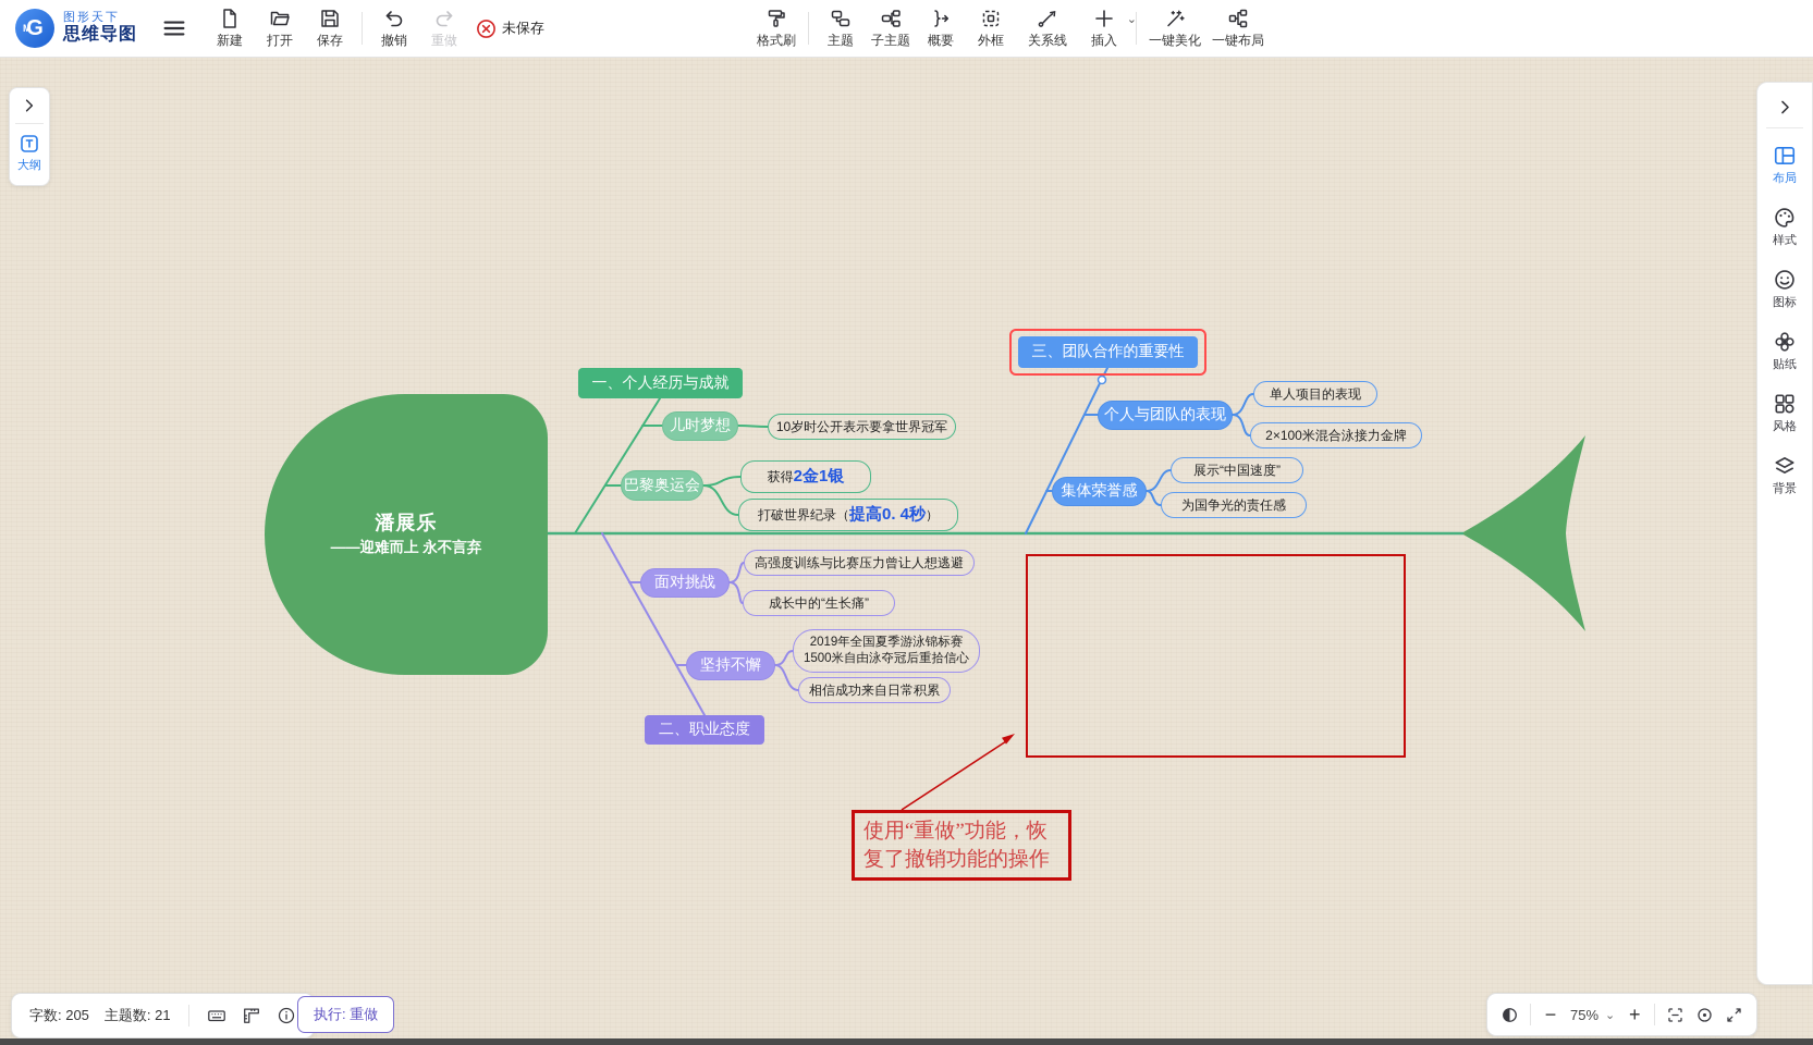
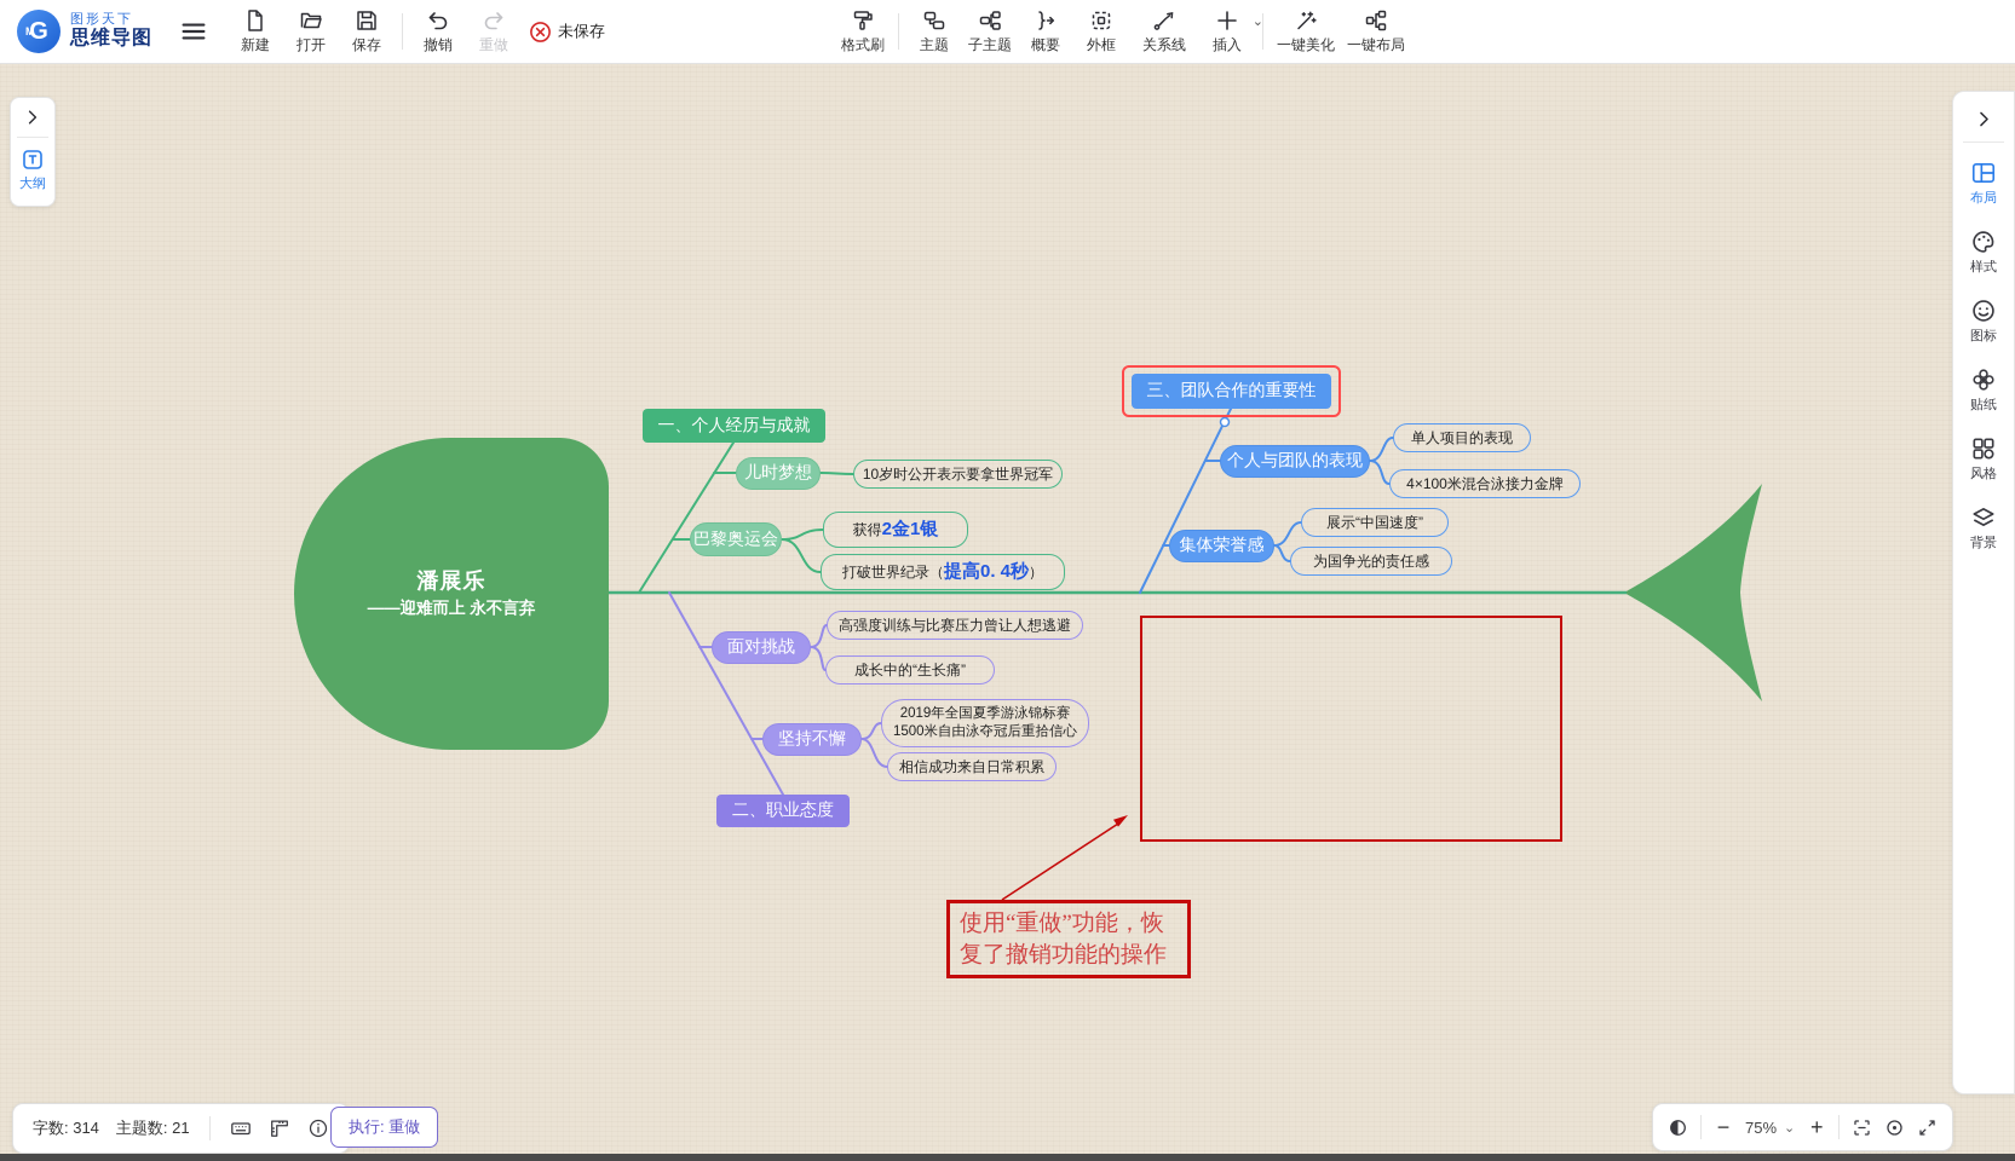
  潘展乐
  ——迎难而上 永不言弃
  一、个人经历与成就
  儿时梦想
  10岁时公开表示要拿世界冠军
  巴黎奥运会
  获得
  2金1银
  打破世界纪录（
  提高0. 4秒
  ）
  三、团队合作的重要性
  个人与团队的表现
  单人项目的表现
- 2×100米混合泳接力金牌
+ 4×100米混合泳接力金牌
  集体荣誉感
  展示“中国速度”
  为国争光的责任感
  面对挑战
  高强度训练与比赛压力曾让人想逃避
  成长中的“生长痛”
  坚持不懈
  2019年全国夏季游泳锦标赛
  1500米自由泳夺冠后重拾信心
  相信成功来自日常积累
  二、职业态度
  使用“重做”功能，恢
  复了撤销功能的操作
  G
  M
  图形天下
  思维导图
  新建
  打开
  保存
  撤销
  重做
  未保存
  格式刷
  主题
  子主题
  概要
  外框
  关系线
  ⌄
  插入
  一键美化
  一键布局
  大纲
  布局
  样式
  图标
  贴纸
  风格
  背景
- 字数: 205
+ 字数: 314
  主题数: 21
  执行: 重做
  −
  75%
  ⌄
  +
